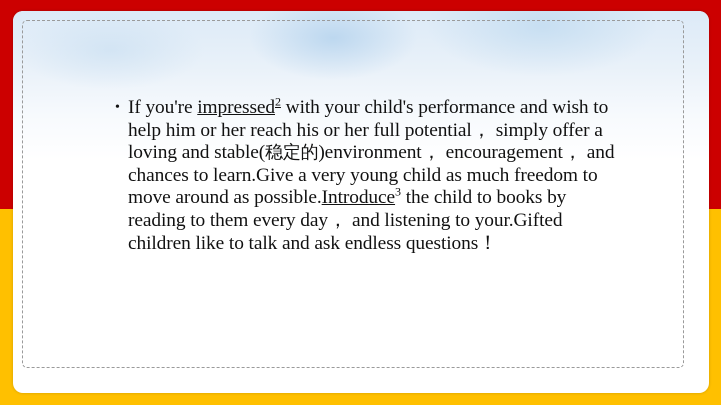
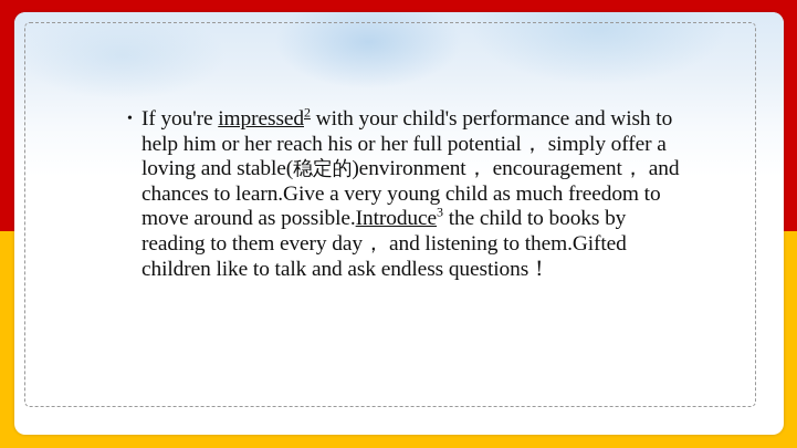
- If you're impressed2 with your child's performance and wish to help him or her reach his or her full potential， simply offer a loving and stable(稳定的)environment， encouragement， and chances to learn.Give a very young child as much freedom to move around as possible.Introduce3 the child to books by reading to them every day， and listening to your.Gifted children like to talk and ask endless questions！
+ If you're impressed2 with your child's performance and wish to help him or her reach his or her full potential， simply offer a loving and stable(稳定的)environment， encouragement， and chances to learn.Give a very young child as much freedom to move around as possible.Introduce3 the child to books by reading to them every day， and listening to them.Gifted children like to talk and ask endless questions！
